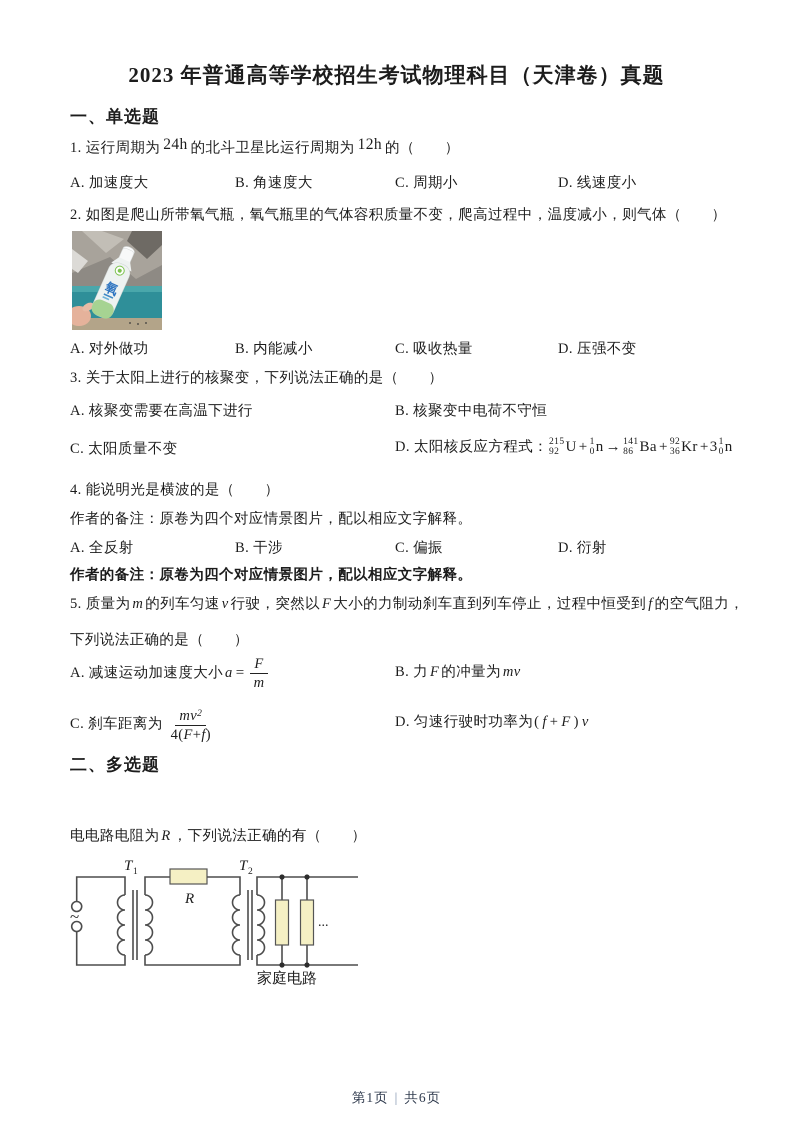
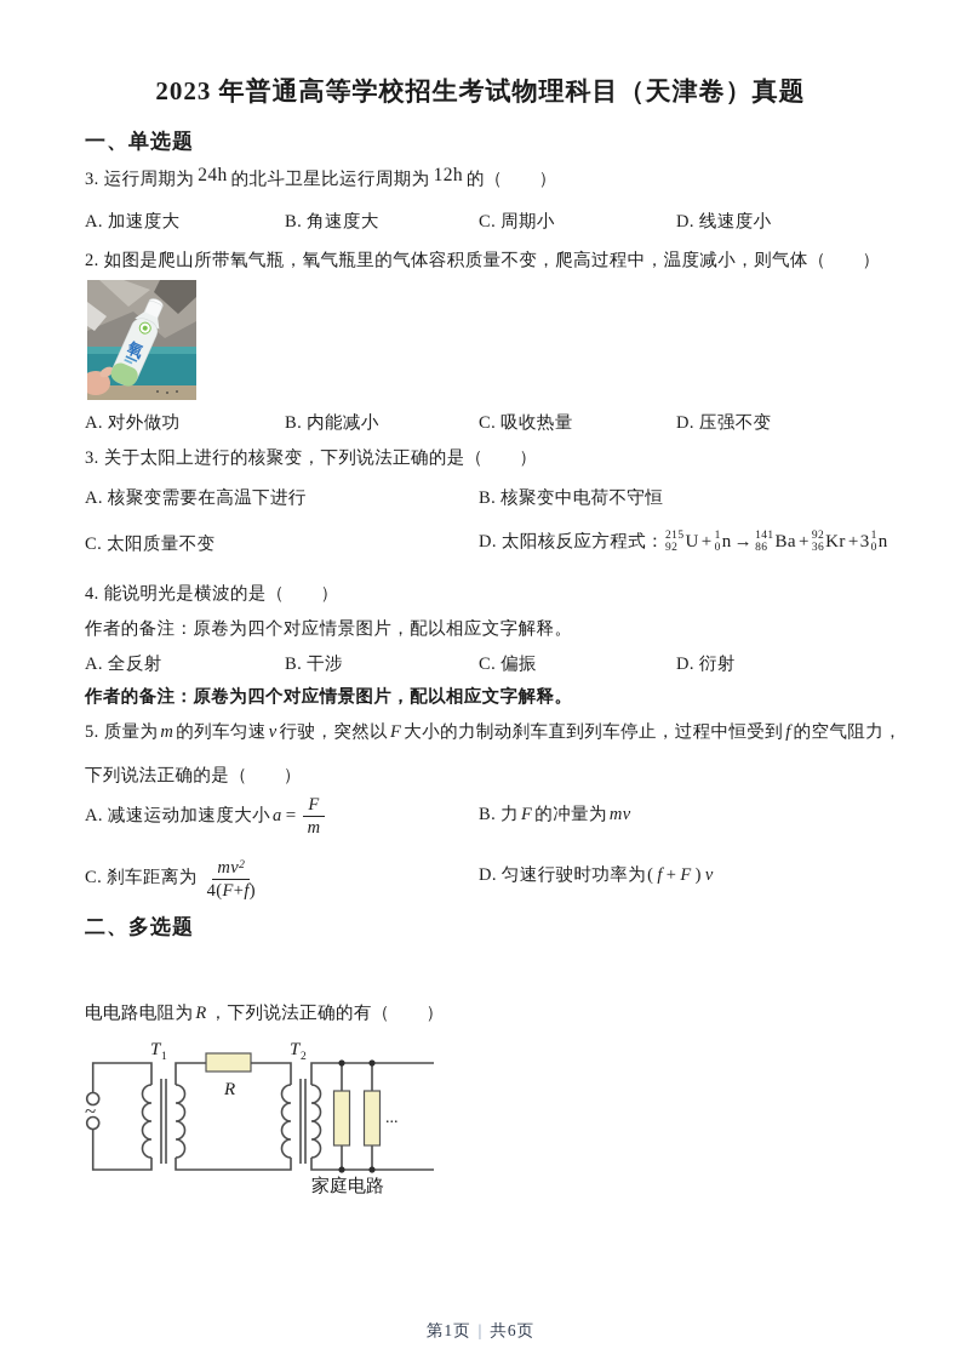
  2023 年普通高等学校招生考试物理科目（天津卷）真题
  一、单选题
- 1. 运行周期为 24h 的北斗卫星比运行周期为 12h 的（ ）
+ 3. 运行周期为 24h 的北斗卫星比运行周期为 12h 的（ ）
  A. 加速度大
  B. 角速度大
  C. 周期小
  D. 线速度小
  2. 如图是爬山所带氧气瓶，氧气瓶里的气体容积质量不变，爬高过程中，温度减小，则气体（ ）
  A. 对外做功
  B. 内能减小
  C. 吸收热量
  D. 压强不变
  3. 关于太阳上进行的核聚变，下列说法正确的是（ ）
  A. 核聚变需要在高温下进行
  B. 核聚变中电荷不守恒
  C. 太阳质量不变
  D. 太阳核反应方程式：
  215
  92
  U
  +
  1
  0
  n
  →
  141
  86
  Ba
  +
  92
  36
  Kr
  +
  3
  1
  0
  n
  4. 能说明光是横波的是（ ）
  作者的备注：原卷为四个对应情景图片，配以相应文字解释。
  A. 全反射
  B. 干涉
  C. 偏振
  D. 衍射
  作者的备注：原卷为四个对应情景图片，配以相应文字解释。
  5. 质量为 m 的列车匀速 v 行驶，突然以 F 大小的力制动刹车直到列车停止，过程中恒受到 f 的空气阻力，
  下列说法正确的是（ ）
  A. 减速运动加速度大小
  a
  =
  F
  m
  B. 力 F 的冲量为 mv
  C. 刹车距离为
  mv2
  4(F+f)
  D. 匀速行驶时功率为( f + F ) v
  二、多选题
  电电路电阻为 R ，下列说法正确的有（ ）
  ~
  T
  1
  T
  2
  R
  ...
  家庭电路
  第1页 | 共6页
